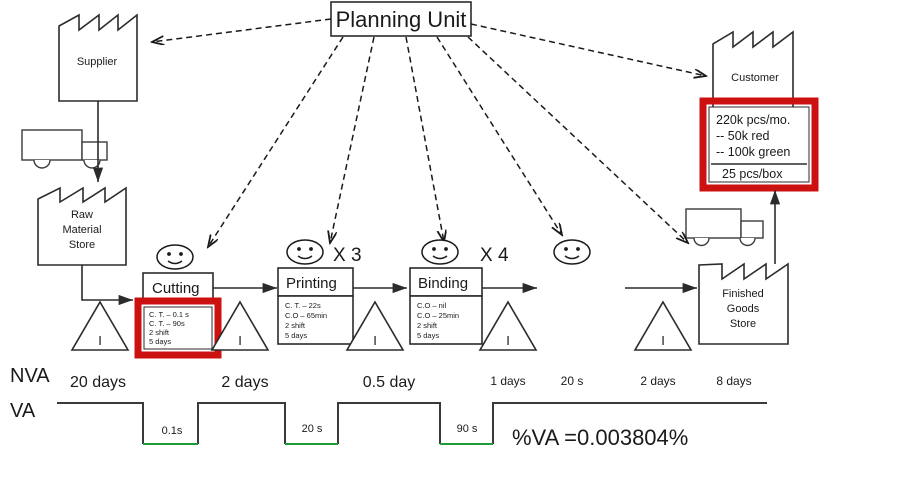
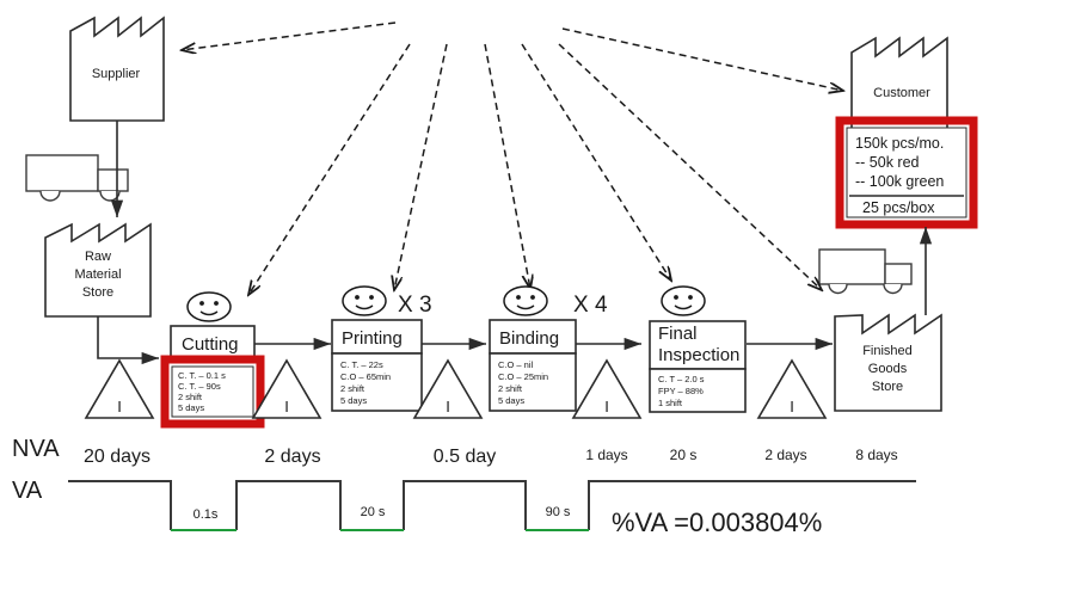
- Planning Unit
  Supplier
  Customer
- 220k pcs/mo.
+ 150k pcs/mo.
  -- 50k red
  -- 100k green
  25 pcs/box
  Raw
  Material
  Store
  Finished
  Goods
  Store
  X 3
  X 4
  Cutting
  C. T. – 0.1 s
  C. T. – 90s
  2 shift
  5 days
  Printing
  C. T. – 22s
  C.O – 65min
  2 shift
  5 days
  Binding
  C.O – nil
  C.O – 25min
  2 shift
  5 days
+ Final
+ Inspection
+ C. T – 2.0 s
+ FPY – 88%
+ 1 shift
  I
  I
  I
  I
  I
  NVA
  VA
  20 days
  2 days
  0.5 day
  1 days
  20 s
  2 days
  8 days
  0.1s
  20 s
  90 s
  %VA =0.003804%
